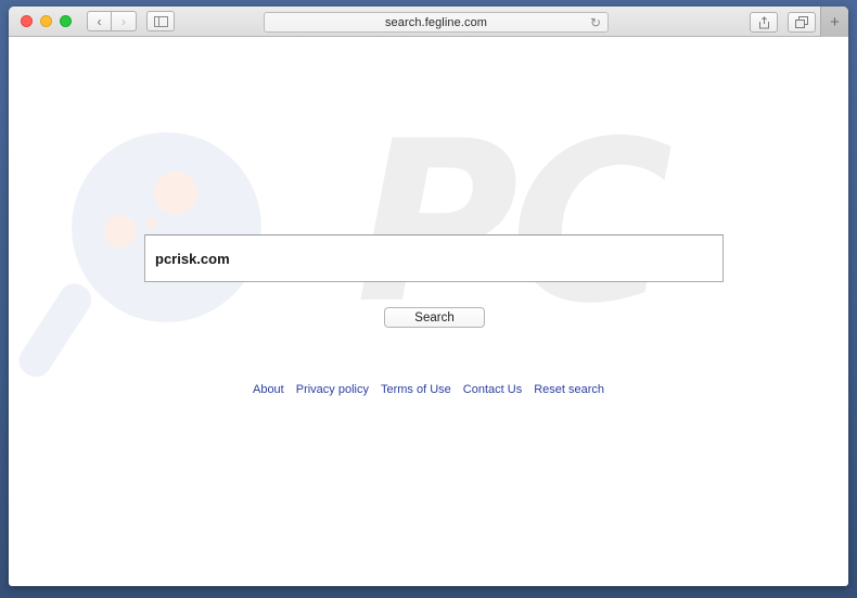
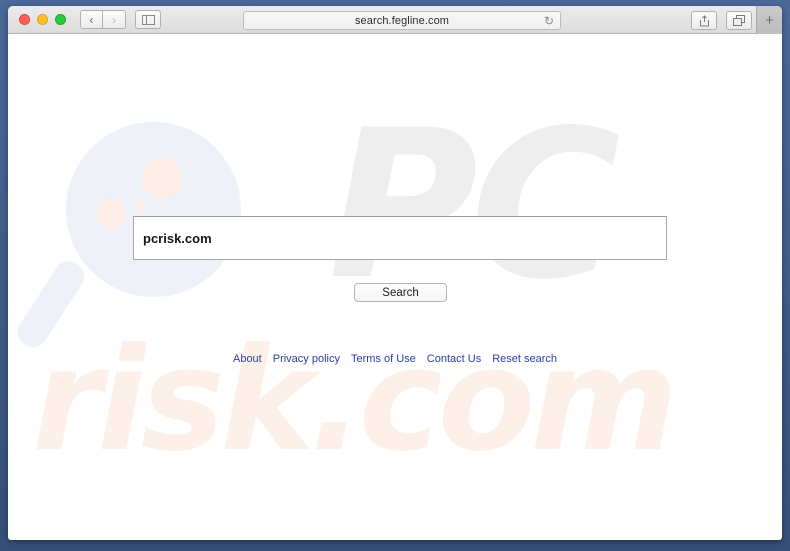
  ‹
  ›
  search.fegline.com
  ↻
  +
  PC
+ risk.com
  pcrisk.com
  Search
  About
  Privacy policy
  Terms of Use
  Contact Us
  Reset search
